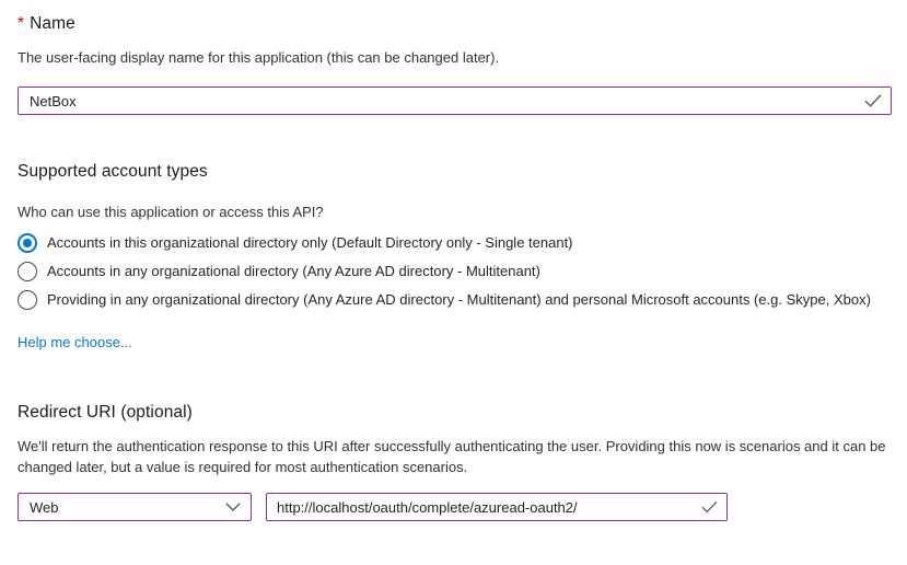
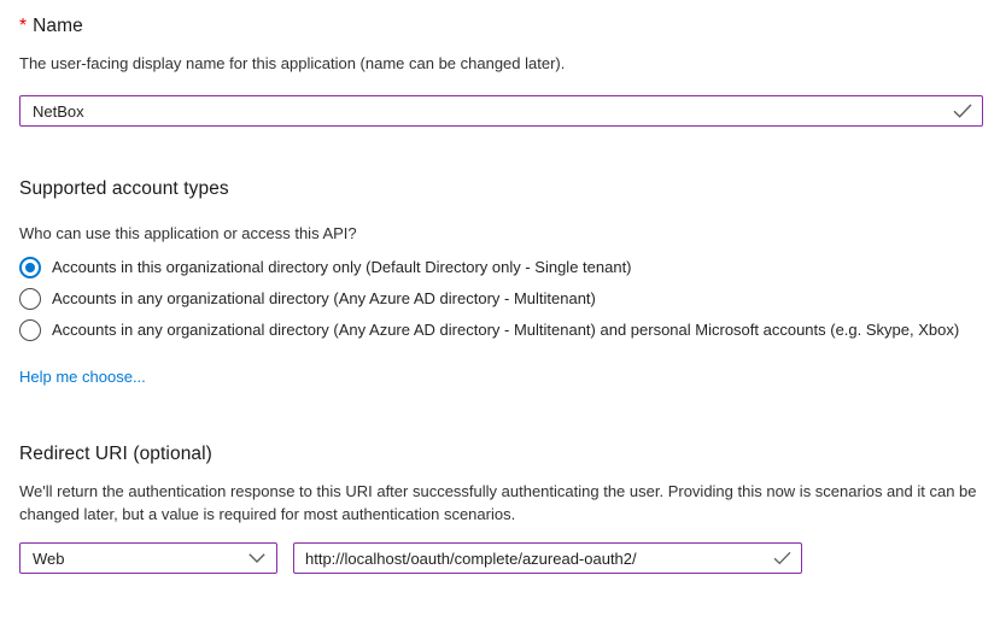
  * Name
- The user-facing display name for this application (this can be changed later).
+ The user-facing display name for this application (name can be changed later).
  NetBox
  Supported account types
  Who can use this application or access this API?
  Accounts in this organizational directory only (Default Directory only - Single tenant)
  Accounts in any organizational directory (Any Azure AD directory - Multitenant)
- Providing in any organizational directory (Any Azure AD directory - Multitenant) and personal Microsoft accounts (e.g. Skype, Xbox)
+ Accounts in any organizational directory (Any Azure AD directory - Multitenant) and personal Microsoft accounts (e.g. Skype, Xbox)
  Help me choose...
  Redirect URI (optional)
  We'll return the authentication response to this URI after successfully authenticating the user. Providing this now is scenarios and it can be changed later, but a value is required for most authentication scenarios.
  Web
  http://localhost/oauth/complete/azuread-oauth2/
